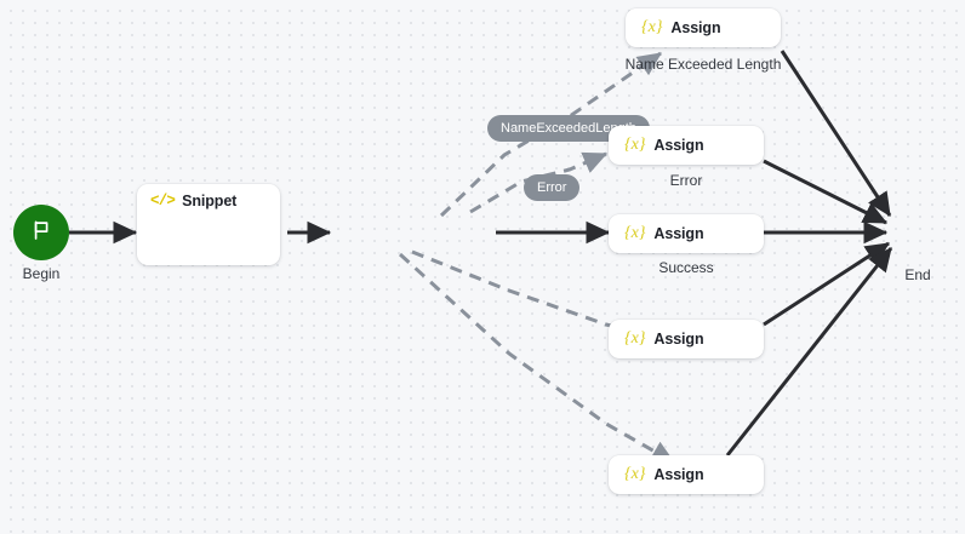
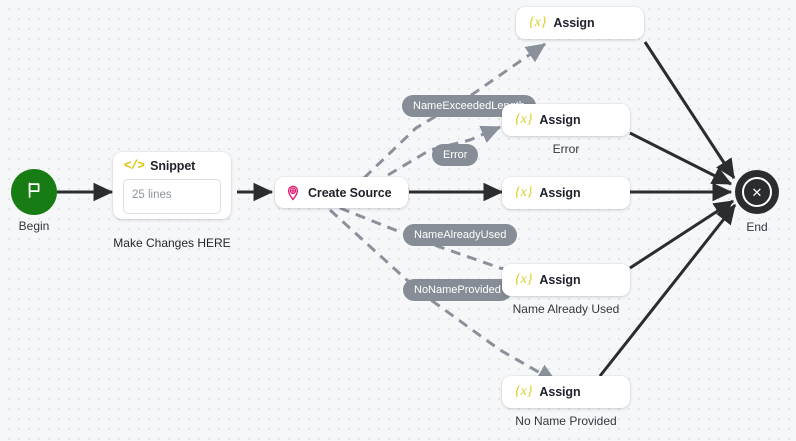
  NameExceededLe
  Error
+ NameAlreadyUsed
+ NoNameProvided
  Begin
  </>
  Snippet
+ 25 lines
+ Make Changes HERE
+ Create Source
  {x}
  Assign
- Name Exceeded Length
  {x}
  Assign
  Error
  {x}
  Assign
- Success
  {x}
  Assign
+ Name Already Used
  {x}
  Assign
+ No Name Provided
+ ✕
  End
